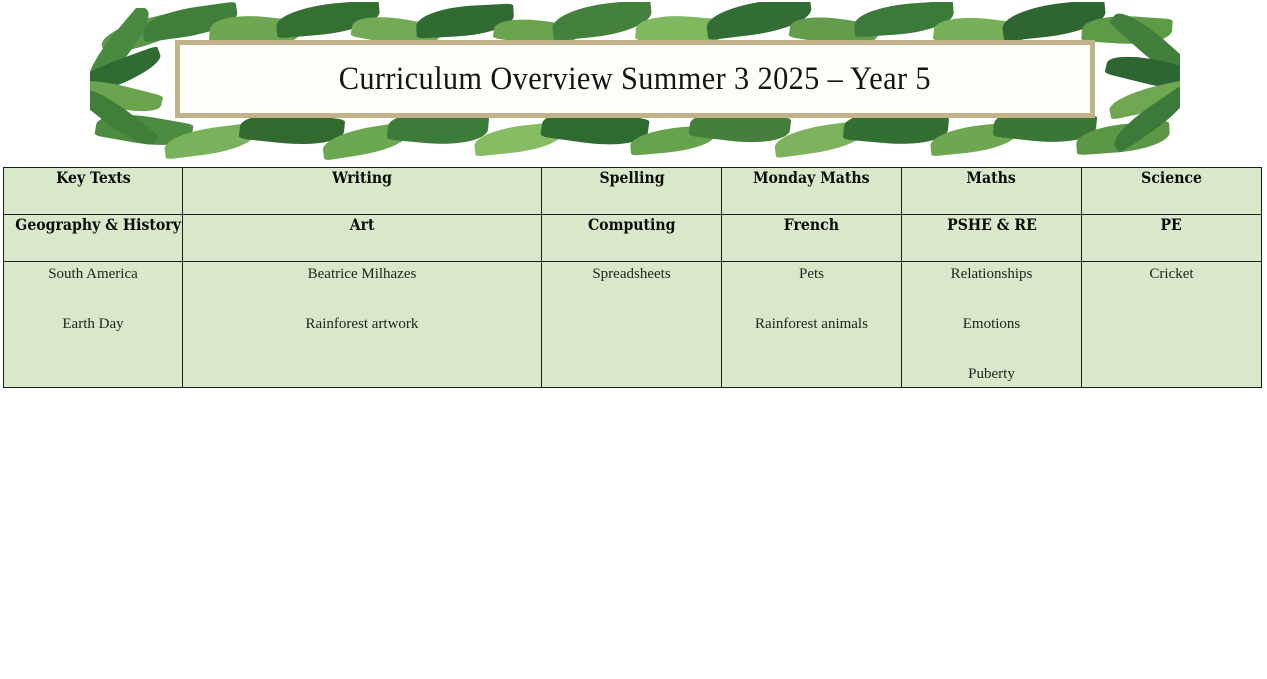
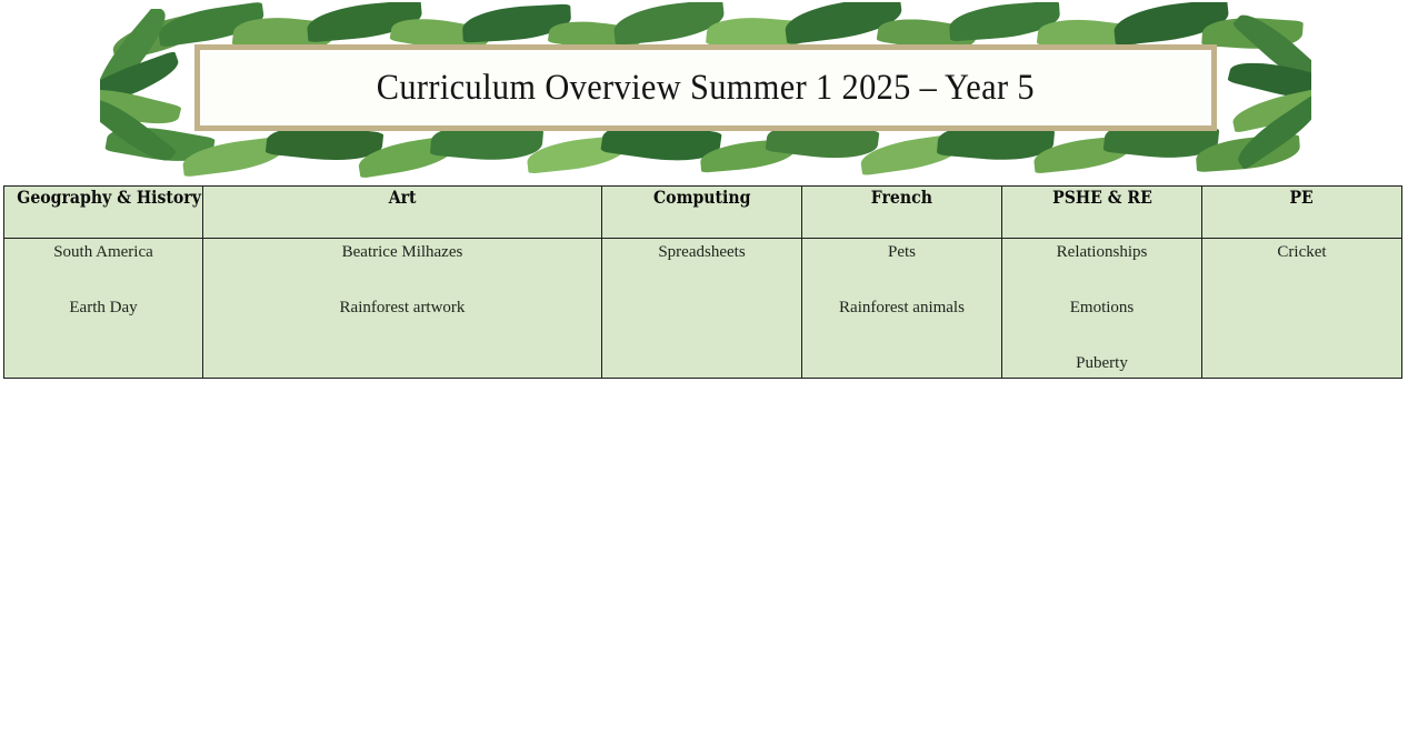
- Curriculum Overview Summer 3 2025 – Year 5
+ Curriculum Overview Summer 1 2025 – Year 5
- Key Texts	Writing	Spelling	Monday Maths	Maths	Science
  Geography & History	Art	Computing	French	PSHE & RE	PE
  South America Earth Day	Beatrice Milhazes Rainforest artwork	Spreadsheets	Pets Rainforest animals	Relationships Emotions Puberty	Cricket
